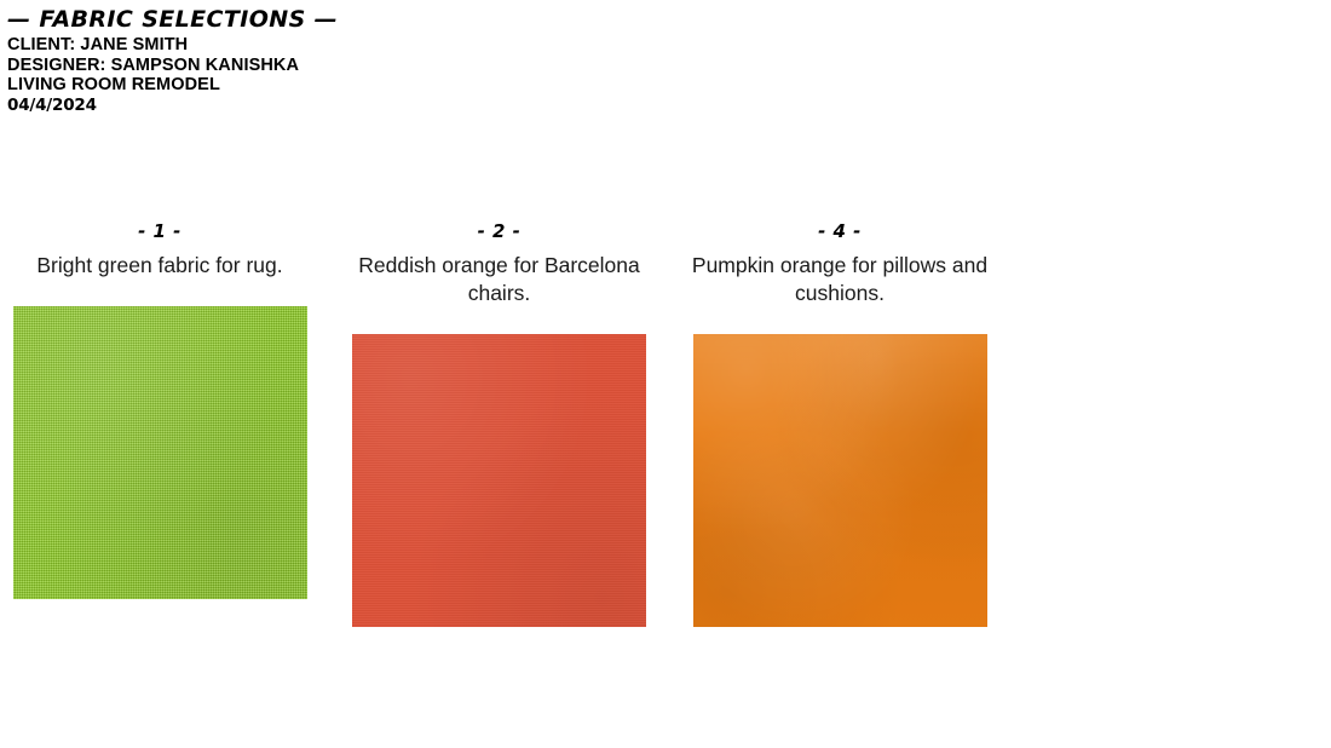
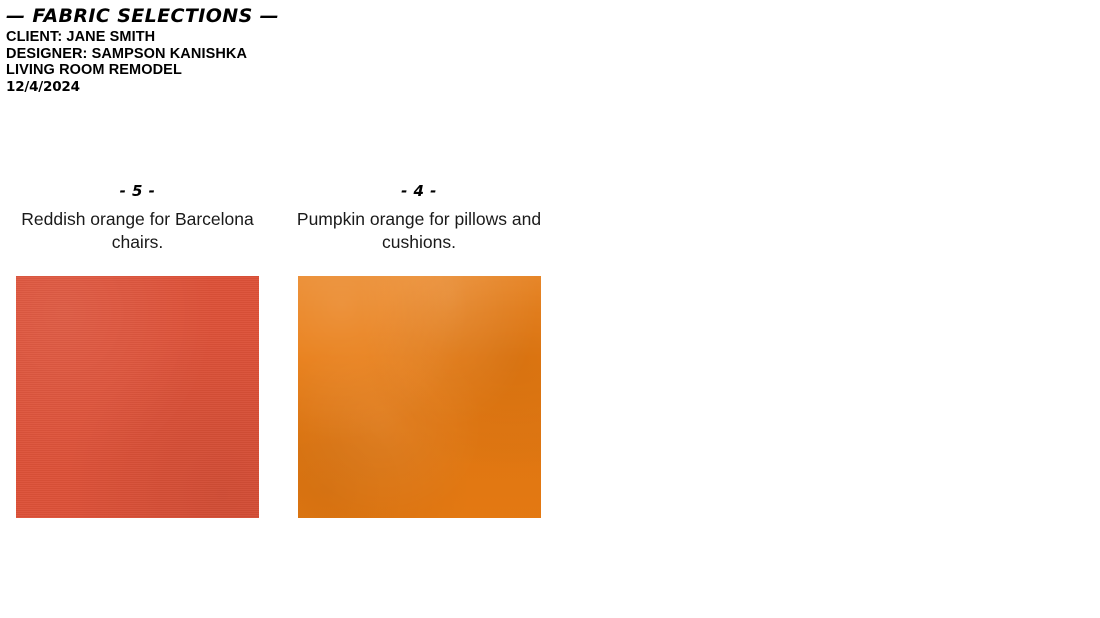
  — FABRIC SELECTIONS —
  CLIENT: JANE SMITH
  DESIGNER: SAMPSON KANISHKA
  LIVING ROOM REMODEL
- 04/4/2024
+ 12/4/2024
- - 1 -
- Bright green fabric for rug.
- - 2 -
+ - 5 -
  Reddish orange for Barcelona chairs.
  - 4 -
  Pumpkin orange for pillows and cushions.
